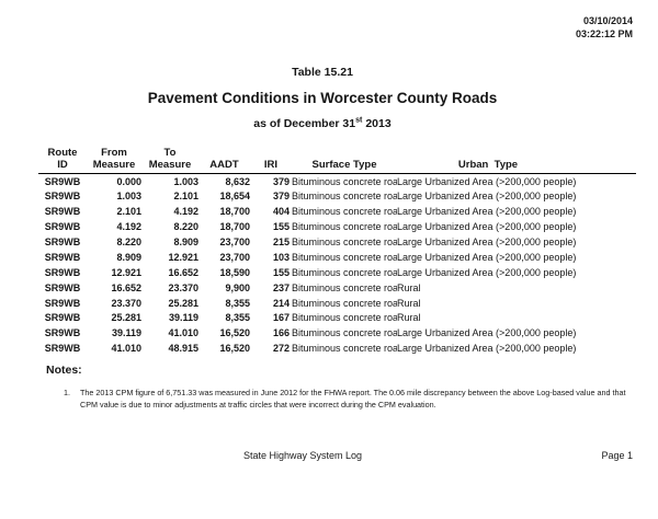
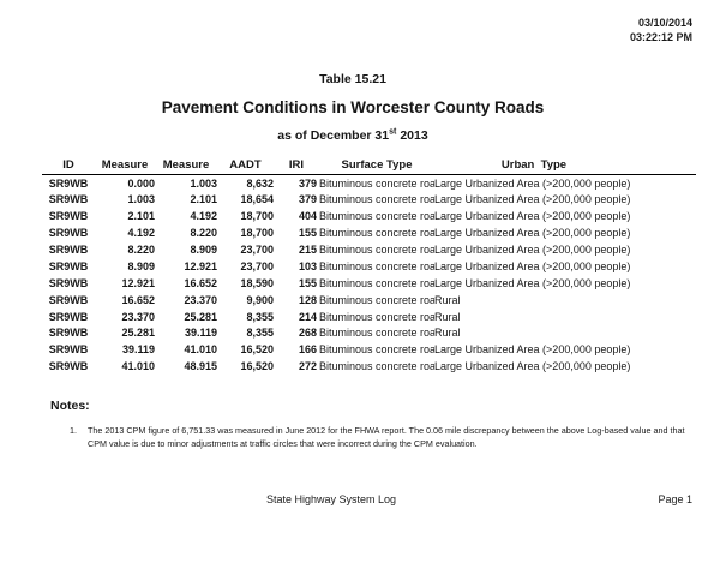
  03/10/2014
  03:22:12 PM
  Table 15.21
  Pavement Conditions in Worcester County Roads
  as of December 31 2013
- Route	From	To
  ID	Measure	Measure	AADT	IRI	Surface Type	Urban Type
  SR9WB	0.000	1.003	8,632	379	Bituminous concrete roa	Large Urbanized Area (>200,000 people)
  SR9WB	1.003	2.101	18,654	379	Bituminous concrete roa	Large Urbanized Area (>200,000 people)
  SR9WB	2.101	4.192	18,700	404	Bituminous concrete roa	Large Urbanized Area (>200,000 people)
  SR9WB	4.192	8.220	18,700	155	Bituminous concrete roa	Large Urbanized Area (>200,000 people)
  SR9WB	8.220	8.909	23,700	215	Bituminous concrete roa	Large Urbanized Area (>200,000 people)
  SR9WB	8.909	12.921	23,700	103	Bituminous concrete roa	Large Urbanized Area (>200,000 people)
  SR9WB	12.921	16.652	18,590	155	Bituminous concrete roa	Large Urbanized Area (>200,000 people)
- SR9WB	16.652	23.370	9,900	237	Bituminous concrete roa	Rural
+ SR9WB	16.652	23.370	9,900	128	Bituminous concrete roa	Rural
  SR9WB	23.370	25.281	8,355	214	Bituminous concrete roa	Rural
- SR9WB	25.281	39.119	8,355	167	Bituminous concrete roa	Rural
+ SR9WB	25.281	39.119	8,355	268	Bituminous concrete roa	Rural
  SR9WB	39.119	41.010	16,520	166	Bituminous concrete roa	Large Urbanized Area (>200,000 people)
  SR9WB	41.010	48.915	16,520	272	Bituminous concrete roa	Large Urbanized Area (>200,000 people)
  Notes:
  1.
  The 2013 CPM figure of 6,751.33 was measured in June 2012 for the FHWA report. The 0.06 mile discrepancy between the above Log-based value and that CPM value is due to minor adjustments at traffic circles that were incorrect during the CPM evaluation.
  State Highway System Log
  Page 1
